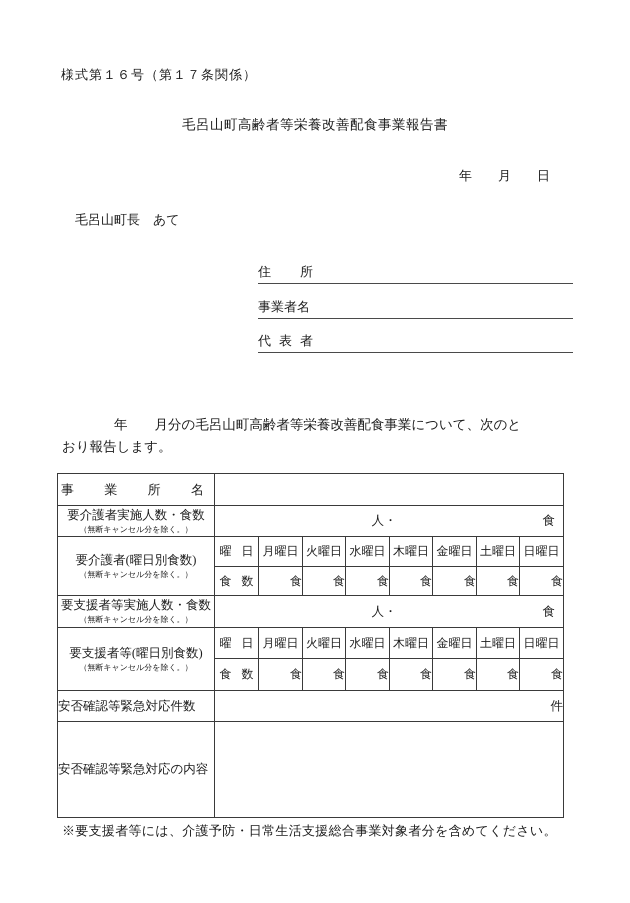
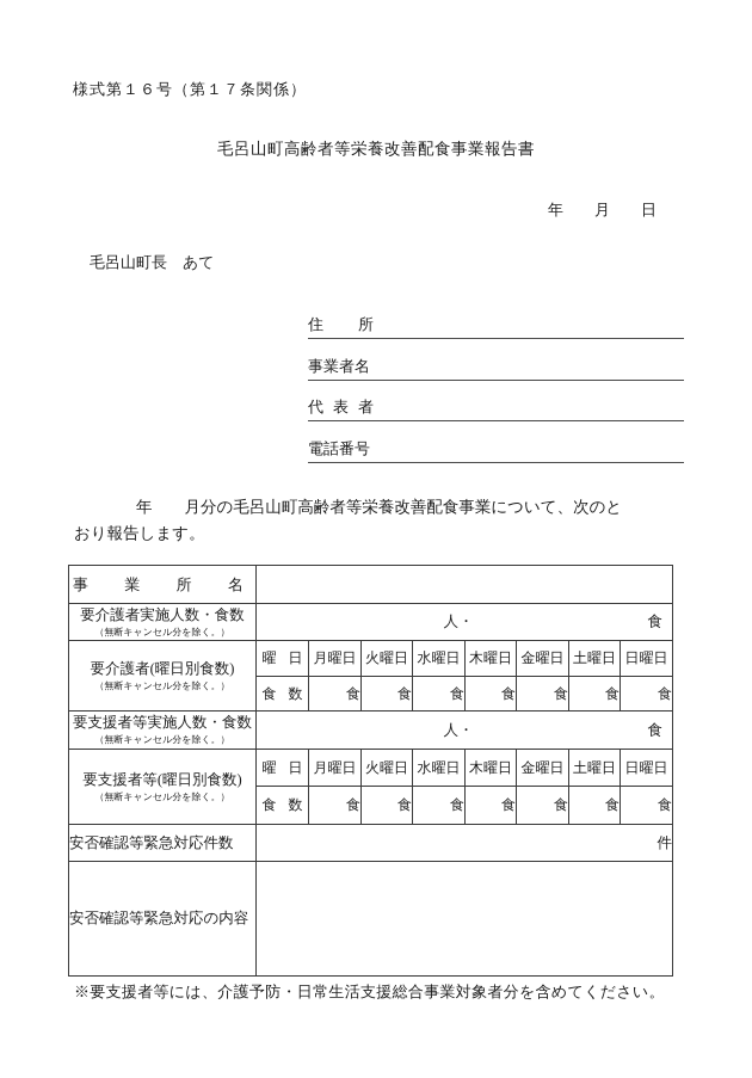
  様式第１６号（第１７条関係）
  毛呂山町高齢者等栄養改善配食事業報告書
  年 月 日
  毛呂山町長 あて
  住所
  事業者名
  代表者
+ 電話番号
  年 月分の毛呂山町高齢者等栄養改善配食事業について、次のと
  おり報告します。
  事業所名
  要介護者実施人数・食数 （無断キャンセル分を除く。）	人・ 食
  要介護者(曜日別食数) （無断キャンセル分を除く。）	曜日	月曜日	火曜日	水曜日	木曜日	金曜日	土曜日	日曜日
  食数	食	食	食	食	食	食	食
  要支援者等実施人数・食数 （無断キャンセル分を除く。）	人・ 食
  要支援者等(曜日別食数) （無断キャンセル分を除く。）	曜日	月曜日	火曜日	水曜日	木曜日	金曜日	土曜日	日曜日
  食数	食	食	食	食	食	食	食
  安否確認等緊急対応件数	件
  安否確認等緊急対応の内容
  ※要支援者等には、介護予防・日常生活支援総合事業対象者分を含めてください。
